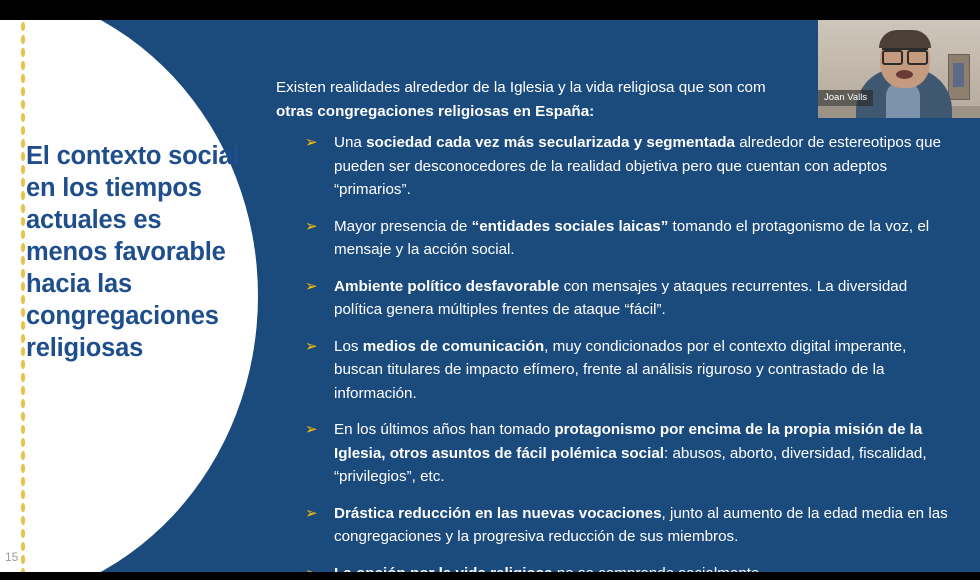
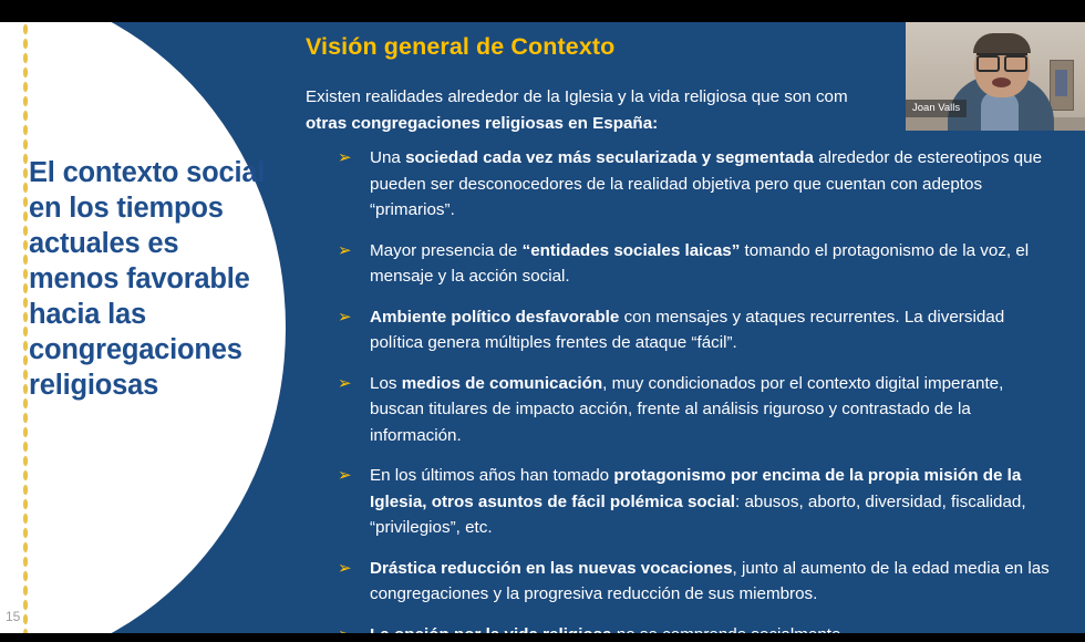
  El contexto social en los tiempos actuales es menos favorable hacia las congregaciones religiosas
  15
+ Visión general de Contexto
  Existen realidades alrededor de la Iglesia y la vida religiosa que son com
  otras congregaciones religiosas en España:
  ➢
  Una sociedad cada vez más secularizada y segmentada alrededor de estereotipos que pueden ser desconocedores de la realidad objetiva pero que cuentan con adeptos “primarios”.
  ➢
  Mayor presencia de “entidades sociales laicas” tomando el protagonismo de la voz, el mensaje y la acción social.
  ➢
  Ambiente político desfavorable con mensajes y ataques recurrentes. La diversidad política genera múltiples frentes de ataque “fácil”.
  ➢
- Los medios de comunicación, muy condicionados por el contexto digital imperante, buscan titulares de impacto efímero, frente al análisis riguroso y contrastado de la información.
+ Los medios de comunicación, muy condicionados por el contexto digital imperante, buscan titulares de impacto acción, frente al análisis riguroso y contrastado de la información.
  ➢
  En los últimos años han tomado protagonismo por encima de la propia misión de la Iglesia, otros asuntos de fácil polémica social: abusos, aborto, diversidad, fiscalidad, “privilegios”, etc.
  ➢
  Drástica reducción en las nuevas vocaciones, junto al aumento de la edad media en las congregaciones y la progresiva reducción de sus miembros.
  Joan Valls
